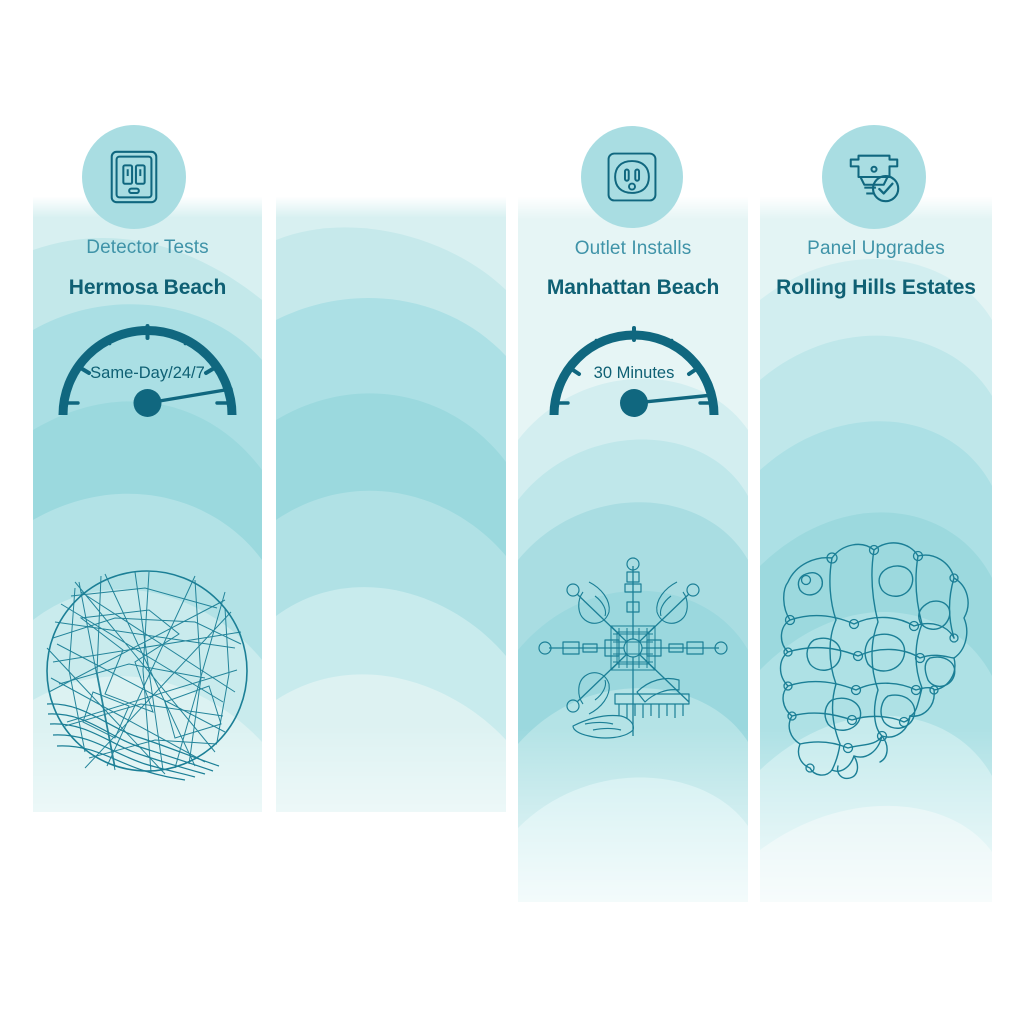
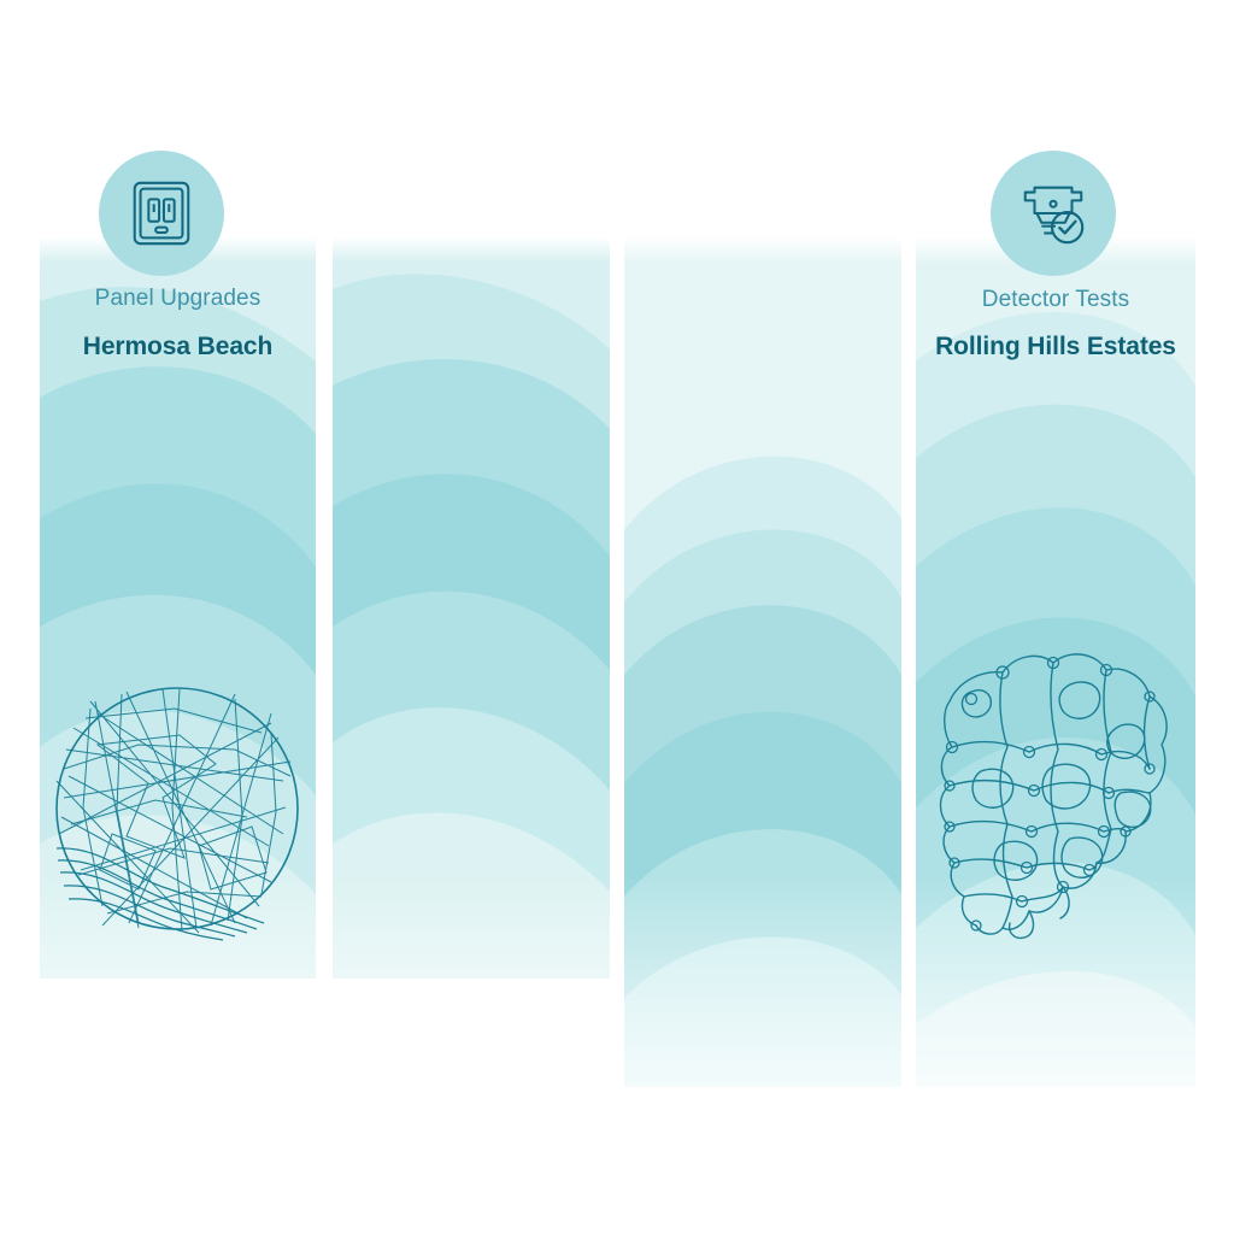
- Detector Tests
+ Panel Upgrades
  Hermosa Beach
- Same-Day/24/7
- Outlet Installs
- Manhattan Beach
- 30 Minutes
- Panel Upgrades
+ Detector Tests
  Rolling Hills Estates
